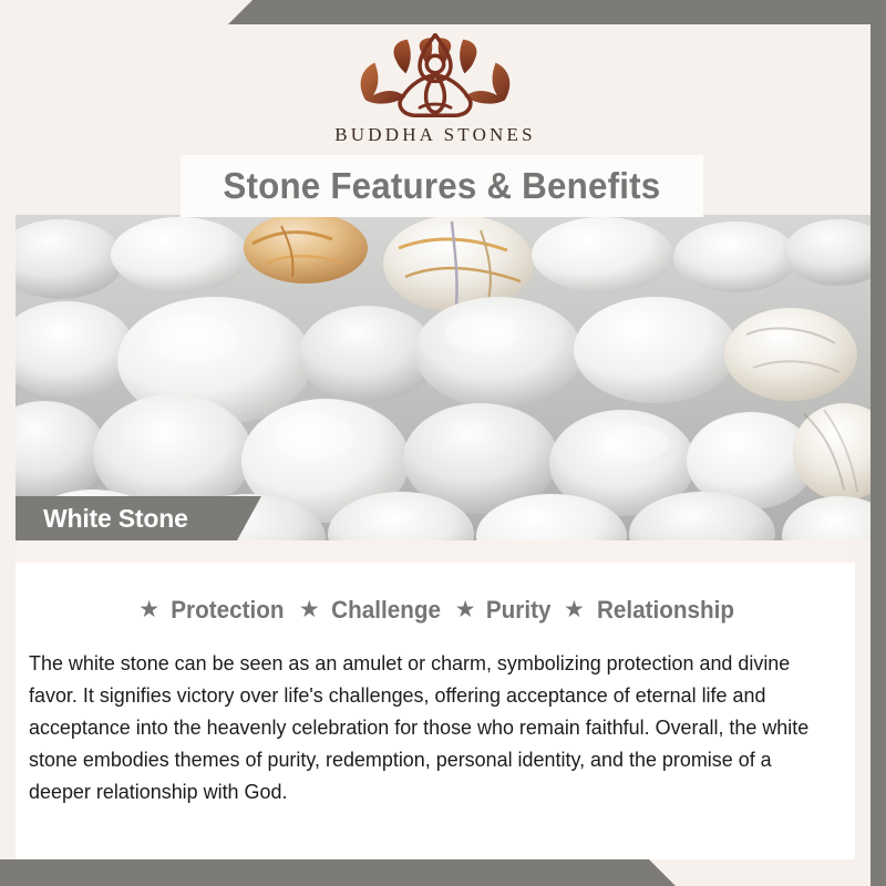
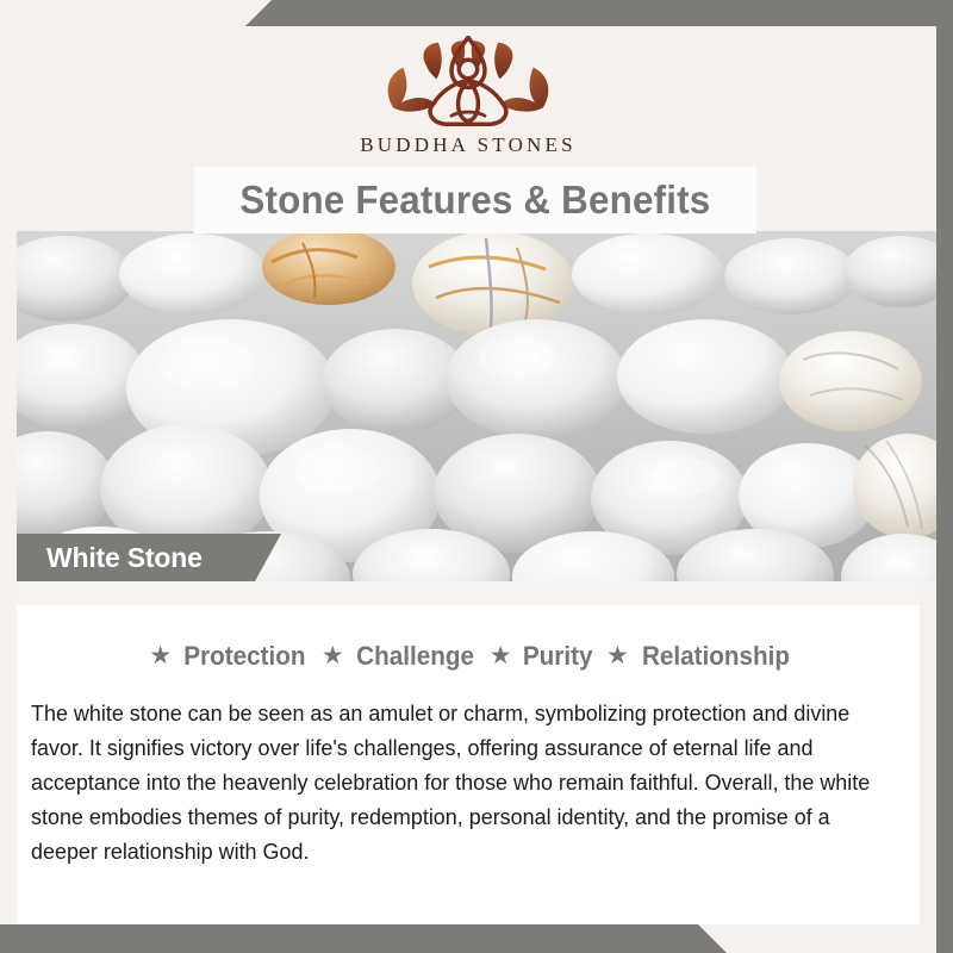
  BUDDHA STONES
  Stone Features & Benefits
  White Stone
  ★ Protection ★ Challenge ★ Purity ★ Relationship
- The white stone can be seen as an amulet or charm, symbolizing protection and divine favor. It signifies victory over life's challenges, offering acceptance of eternal life and acceptance into the heavenly celebration for those who remain faithful. Overall, the white stone embodies themes of purity, redemption, personal identity, and the promise of a deeper relationship with God.
+ The white stone can be seen as an amulet or charm, symbolizing protection and divine favor. It signifies victory over life's challenges, offering assurance of eternal life and acceptance into the heavenly celebration for those who remain faithful. Overall, the white stone embodies themes of purity, redemption, personal identity, and the promise of a deeper relationship with God.
